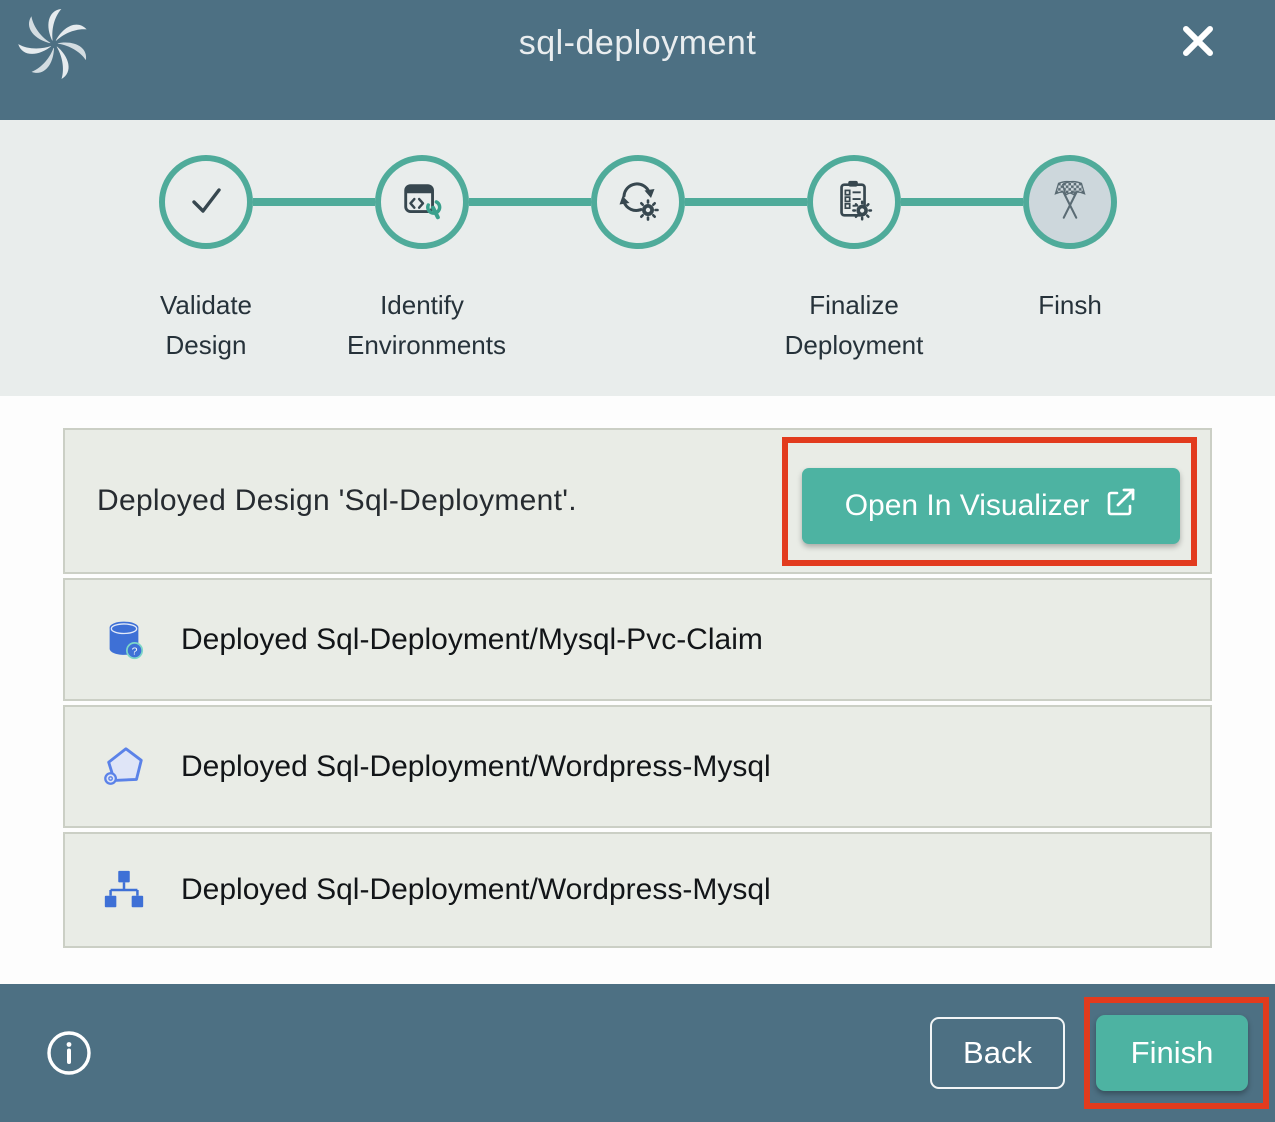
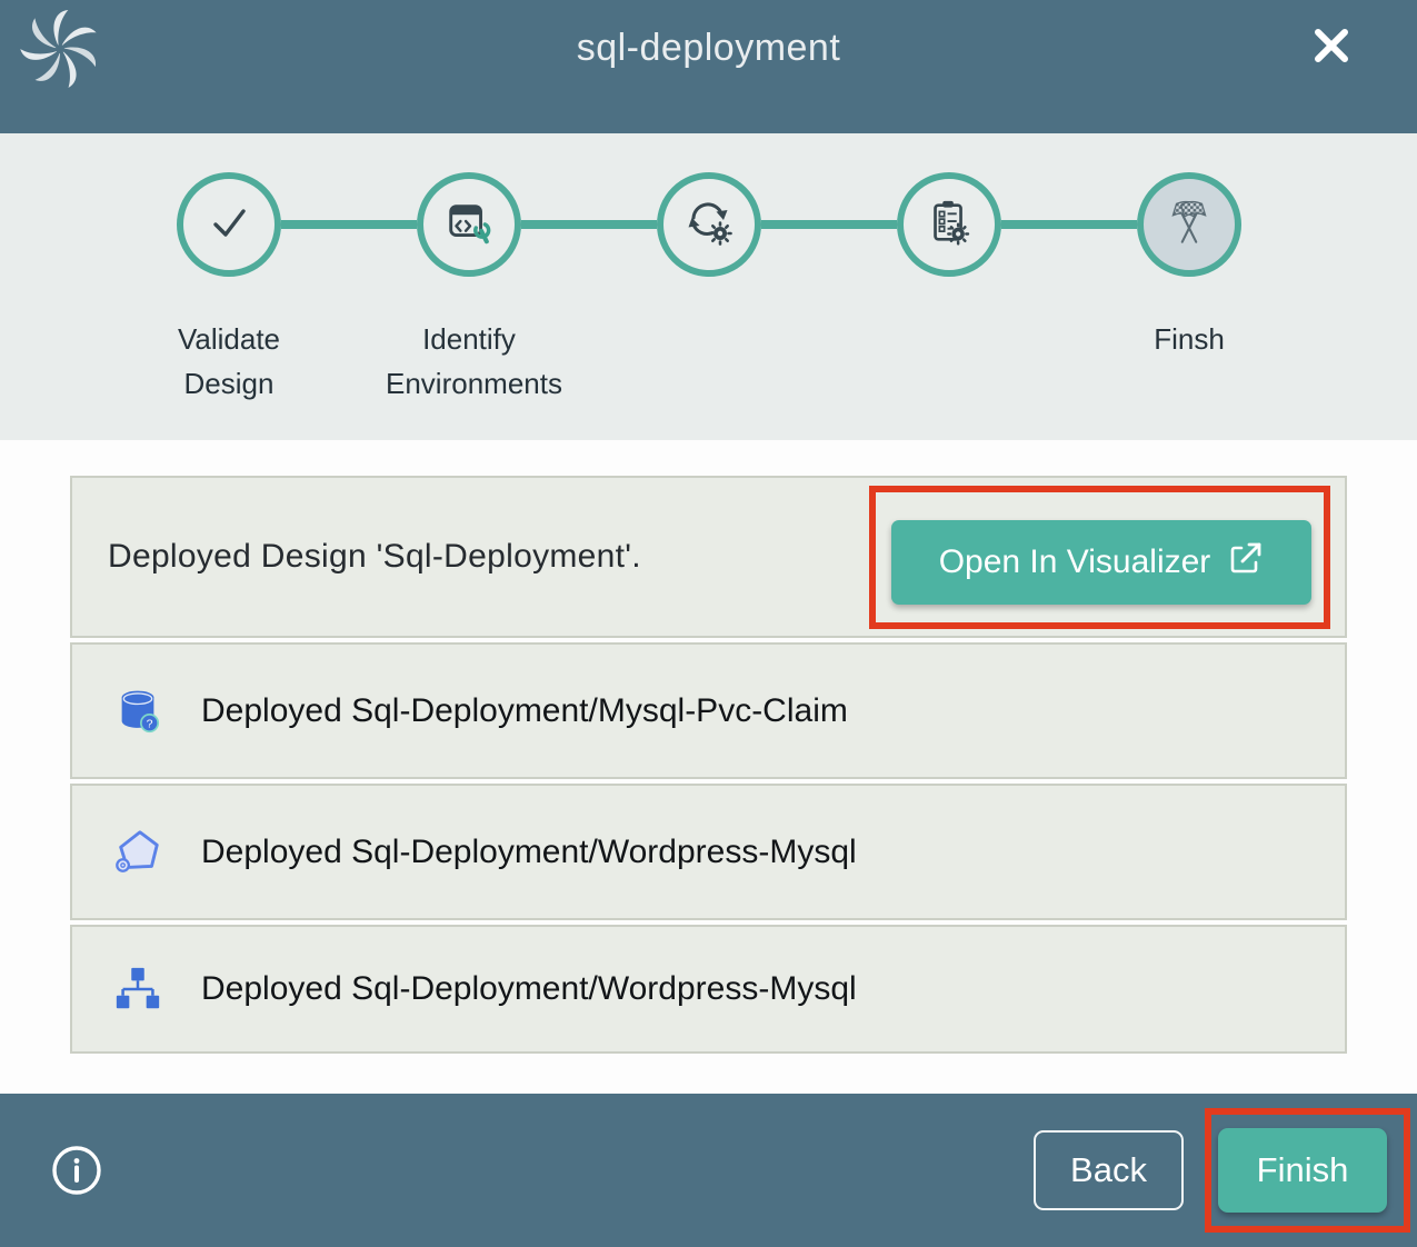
  sql-deployment
  Validate Design
  Identify Environments
- Finalize Deployment
  Finsh
  Deployed Design 'Sql-Deployment'.
  Open In Visualizer
  ?
  Deployed Sql-Deployment/Mysql-Pvc-Claim
  Deployed Sql-Deployment/Wordpress-Mysql
  Deployed Sql-Deployment/Wordpress-Mysql
  Back
  Finish
